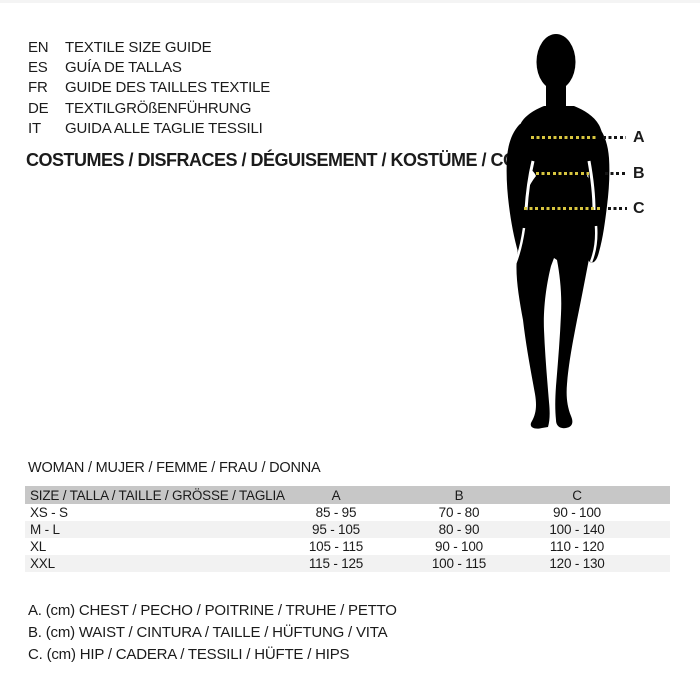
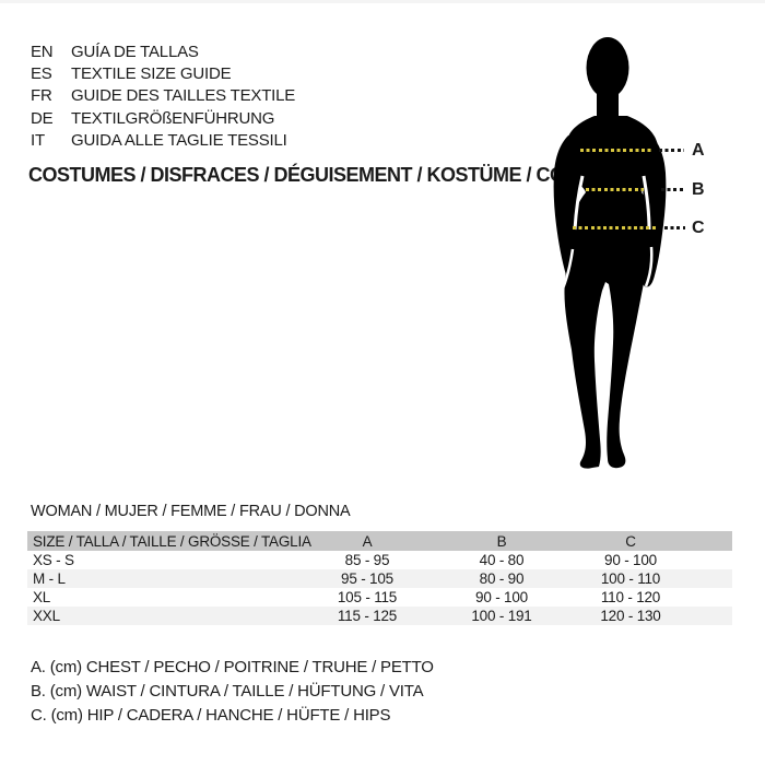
  EN
- TEXTILE SIZE GUIDE
+ GUÍA DE TALLAS
  ES
- GUÍA DE TALLAS
+ TEXTILE SIZE GUIDE
  FR
  GUIDE DES TAILLES TEXTILE
  DE
  TEXTILGRÖßENFÜHRUNG
  IT
  GUIDA ALLE TAGLIE TESSILI
  COSTUMES / DISFRACES / DÉGUISEMENT / KOSTÜME / C
  A
  B
  C
  WOMAN / MUJER / FEMME / FRAU / DONNA
  SIZE / TALLA / TAILLE / GRÖSSE / TAGLI
  A
  B
  C
  XS - S
  85 - 95
- 70 - 80
+ 40 - 80
  90 - 100
  M - L
  95 - 105
  80 - 90
- 100 - 140
+ 100 - 110
  XL
  105 - 115
  90 - 100
  110 - 120
  XXL
  115 - 125
- 100 - 115
+ 100 - 191
  120 - 130
  A. (cm) CHEST / PECHO / POITRINE / TRUHE / PETTO
  B. (cm) WAIST / CINTURA / TAILLE / HÜFTUNG / VITA
- C. (cm) HIP / CADERA / TESSILI / HÜFTE / HIPS
+ C. (cm) HIP / CADERA / HANCHE / HÜFTE / HIPS
